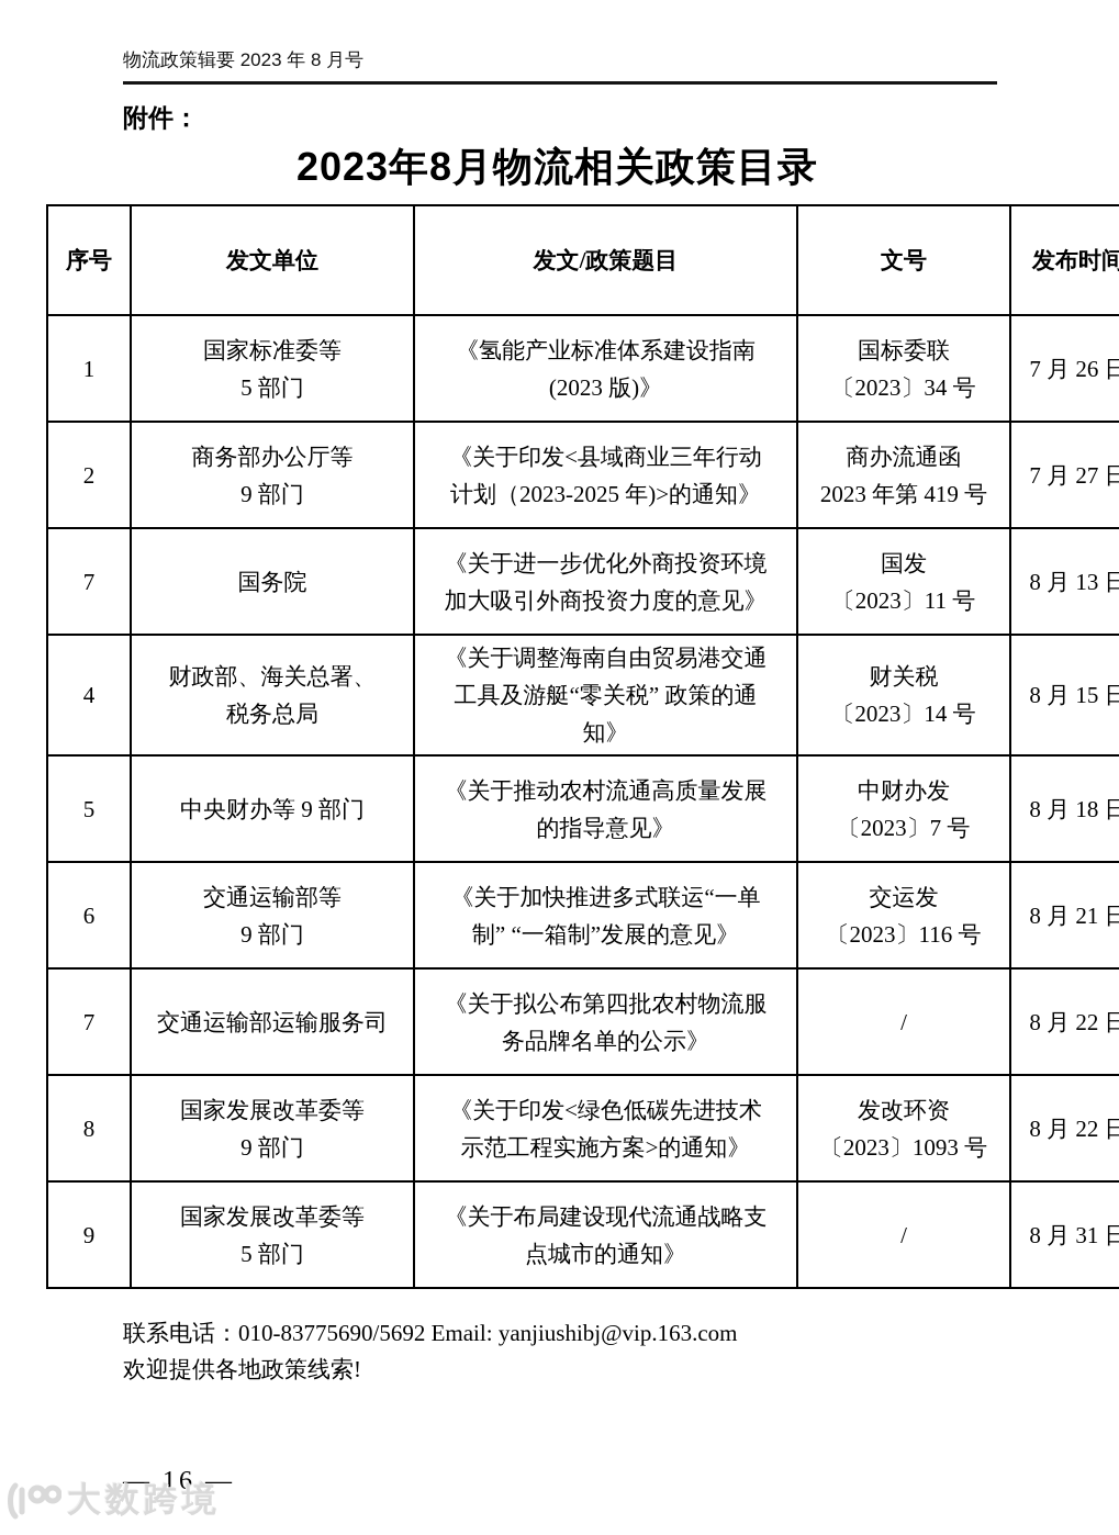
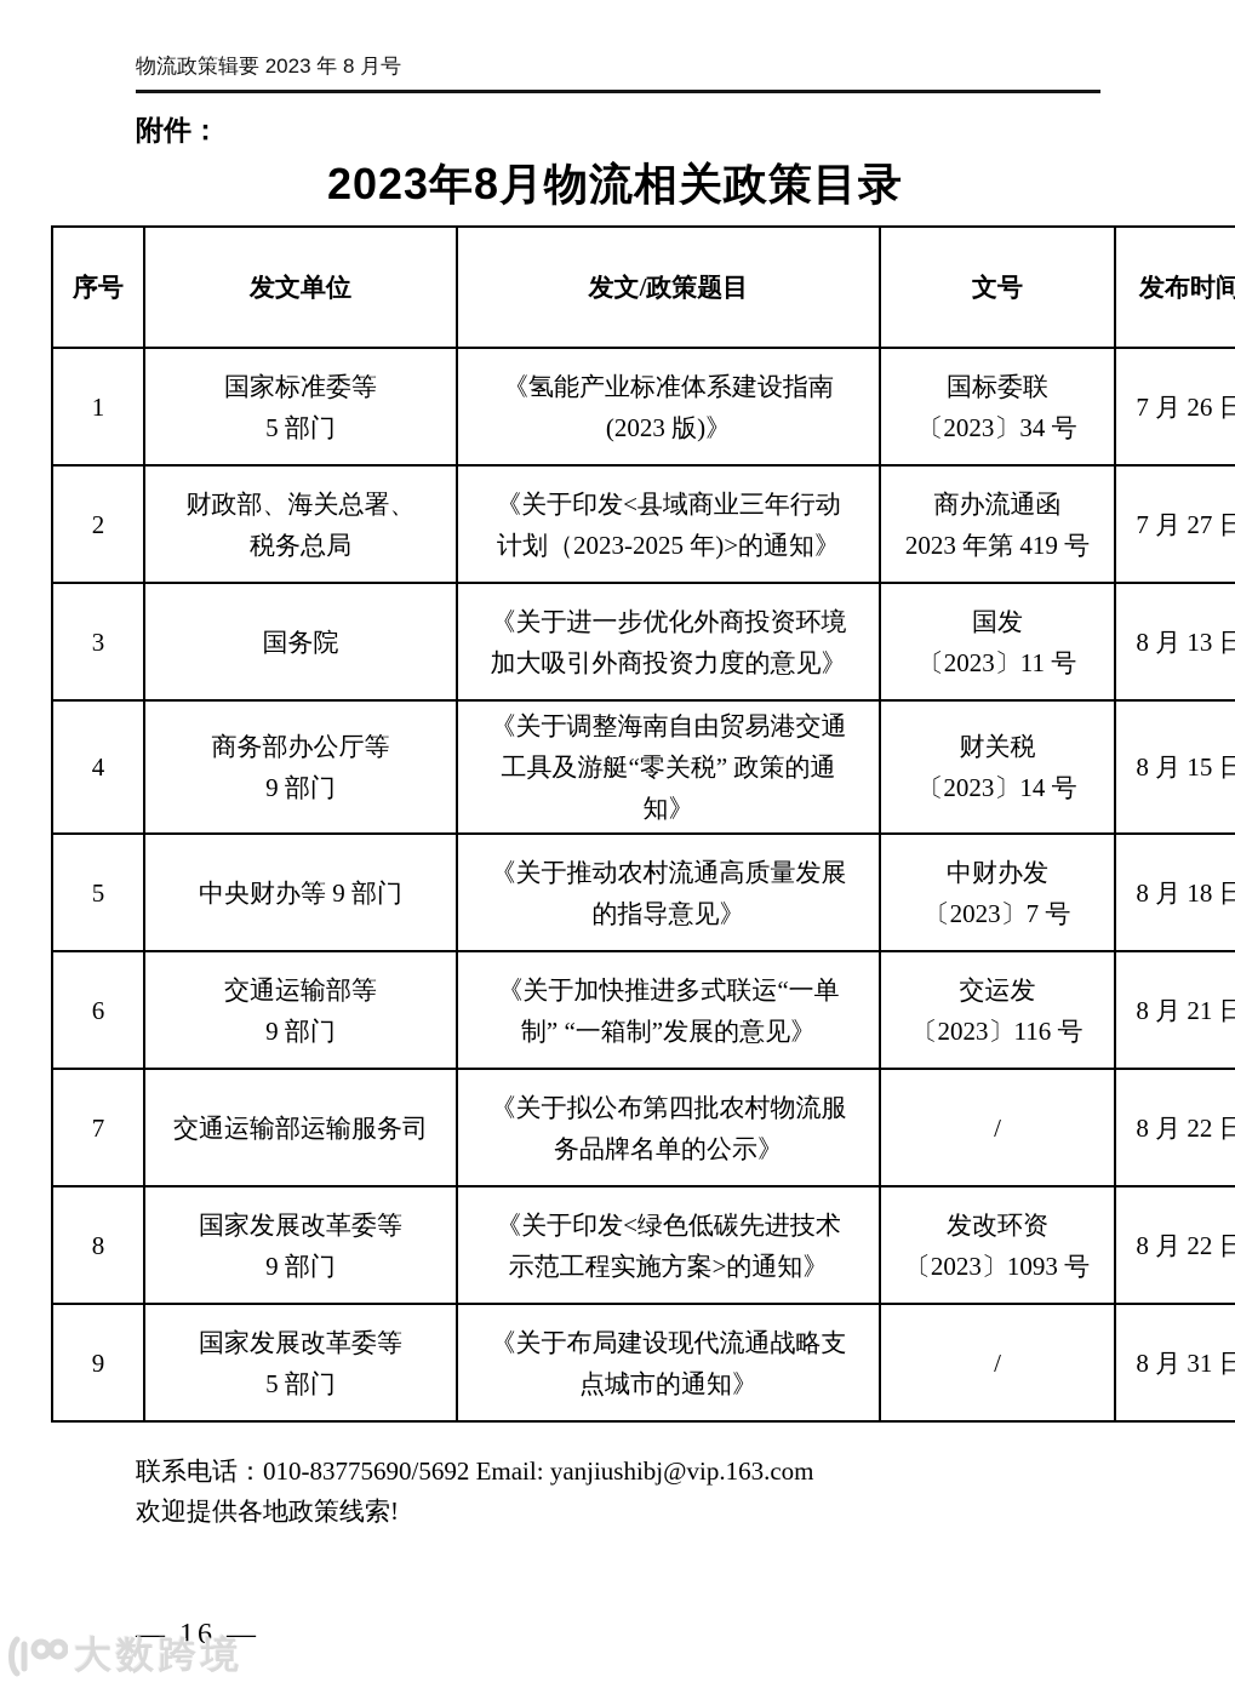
  物流政策辑要 2023 年 8 月号
  附件：
  2023年8月物流相关政策目录
  序号	发文单位	发文/政策题目	文号	发布时间
  1	国家标准委等 5 部门	《氢能产业标准体系建设指南 (2023 版)》	国标委联 〔2023〕34 号	7 月 26 日
- 2	商务部办公厅等 9 部门	《关于印发<县域商业三年行动 计划（2023-2025 年)>的通知》	商办流通函 2023 年第 419 号	7 月 27 日
+ 2	财政部、海关总署、 税务总局	《关于印发<县域商业三年行动 计划（2023-2025 年)>的通知》	商办流通函 2023 年第 419 号	7 月 27 日
- 7	国务院	《关于进一步优化外商投资环境 加大吸引外商投资力度的意见》	国发 〔2023〕11 号	8 月 13 日
+ 3	国务院	《关于进一步优化外商投资环境 加大吸引外商投资力度的意见》	国发 〔2023〕11 号	8 月 13 日
- 4	财政部、海关总署、 税务总局	《关于调整海南自由贸易港交通 工具及游艇“零关税” 政策的通 知》	财关税 〔2023〕14 号	8 月 15 日
+ 4	商务部办公厅等 9 部门	《关于调整海南自由贸易港交通 工具及游艇“零关税” 政策的通 知》	财关税 〔2023〕14 号	8 月 15 日
  5	中央财办等 9 部门	《关于推动农村流通高质量发展 的指导意见》	中财办发 〔2023〕7 号	8 月 18 日
  6	交通运输部等 9 部门	《关于加快推进多式联运“一单 制” “一箱制”发展的意见》	交运发 〔2023〕116 号	8 月 21 日
  7	交通运输部运输服务司	《关于拟公布第四批农村物流服 务品牌名单的公示》	/	8 月 22 日
  8	国家发展改革委等 9 部门	《关于印发<绿色低碳先进技术 示范工程实施方案>的通知》	发改环资 〔2023〕1093 号	8 月 22 日
  9	国家发展改革委等 5 部门	《关于布局建设现代流通战略支 点城市的通知》	/	8 月 31 日
  联系电话：010-83775690/5692 Email: yanjiushibj@vip.163.com
  欢迎提供各地政策线索!
  — 16 —
  大数跨境
